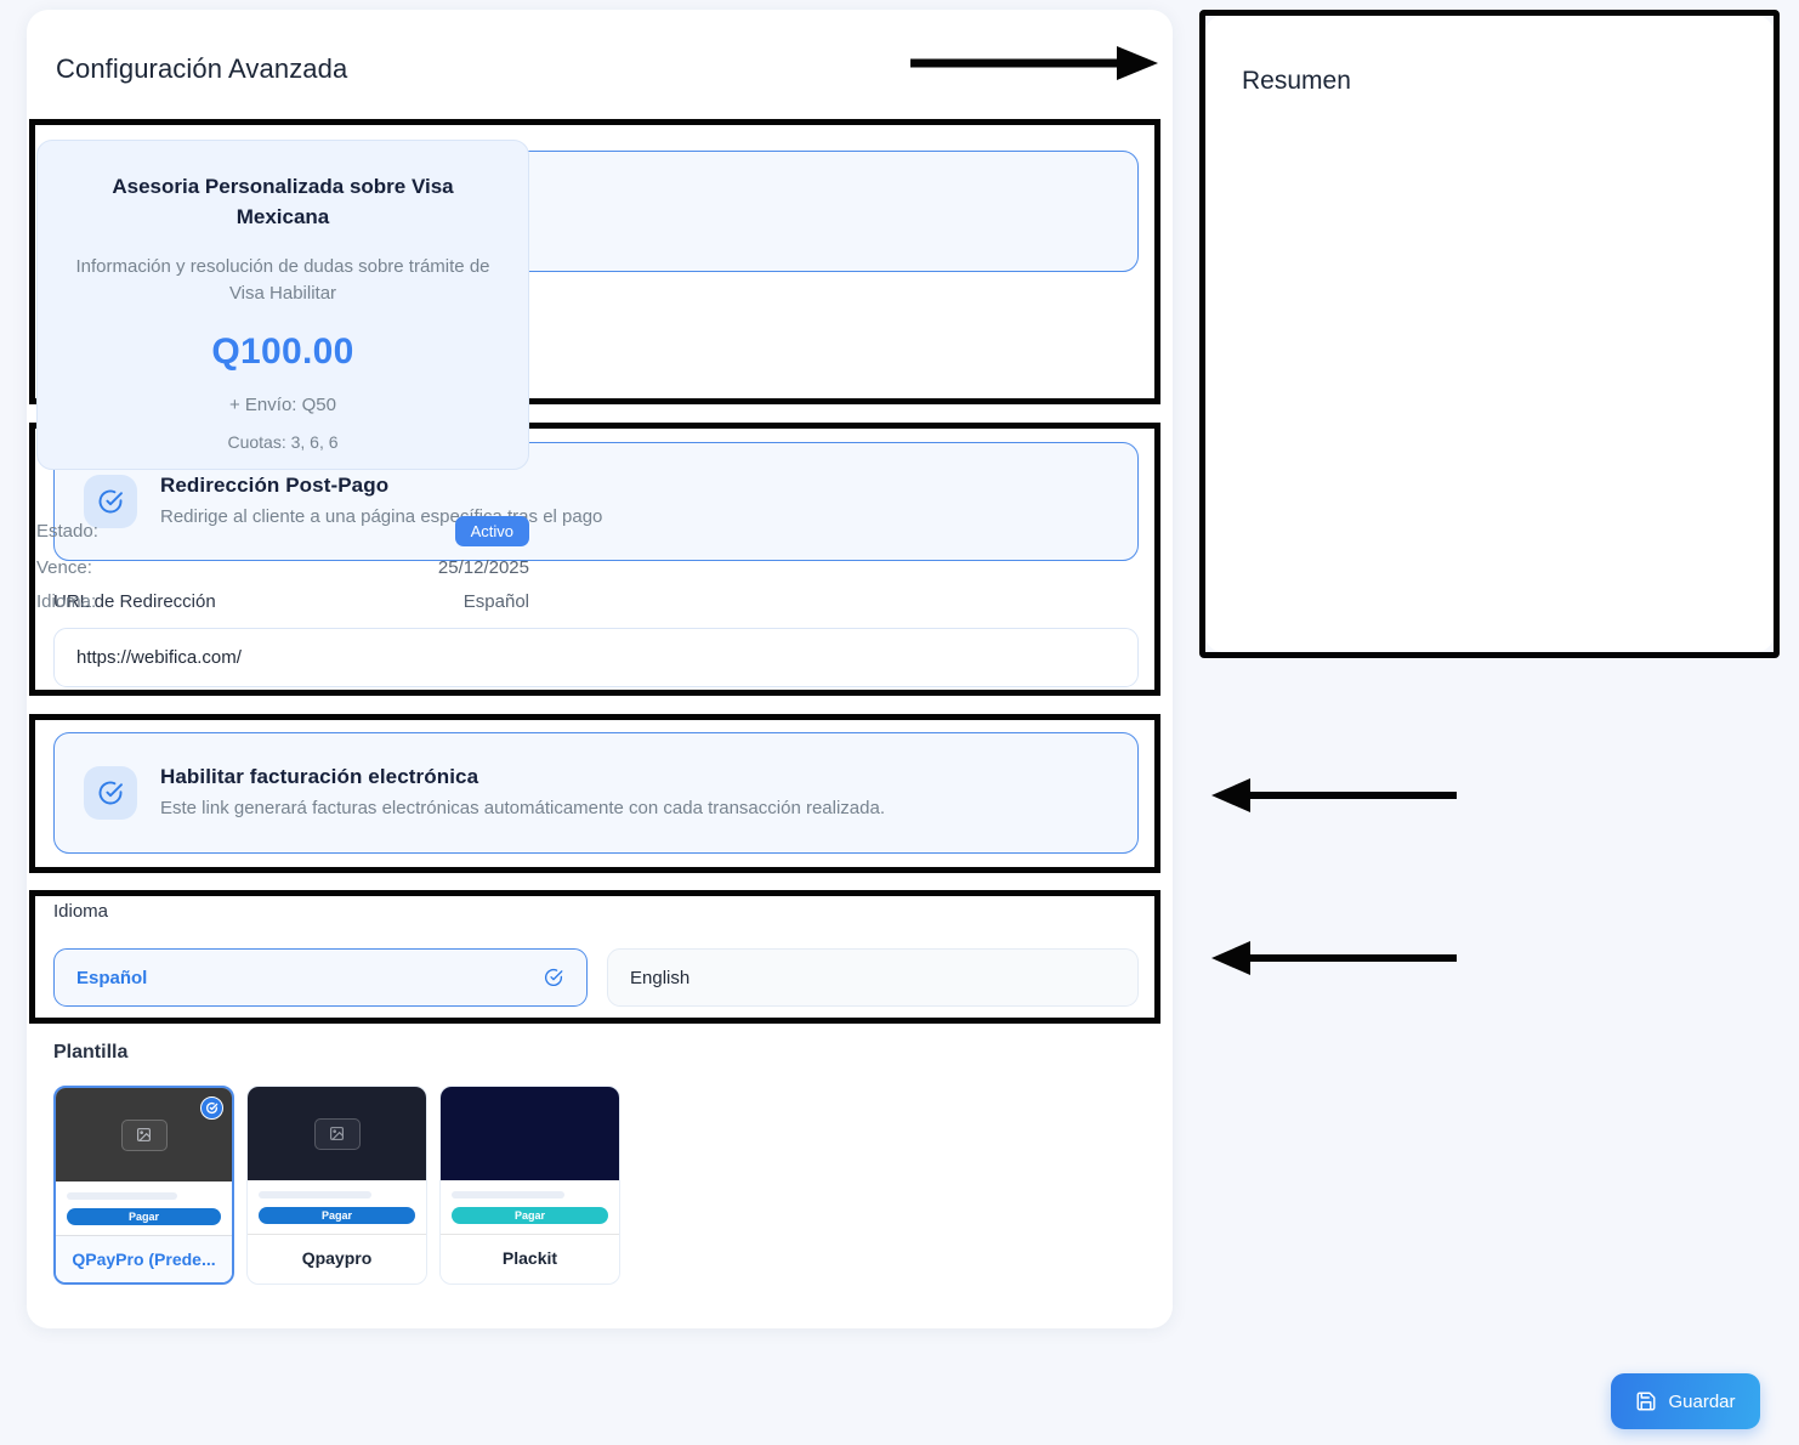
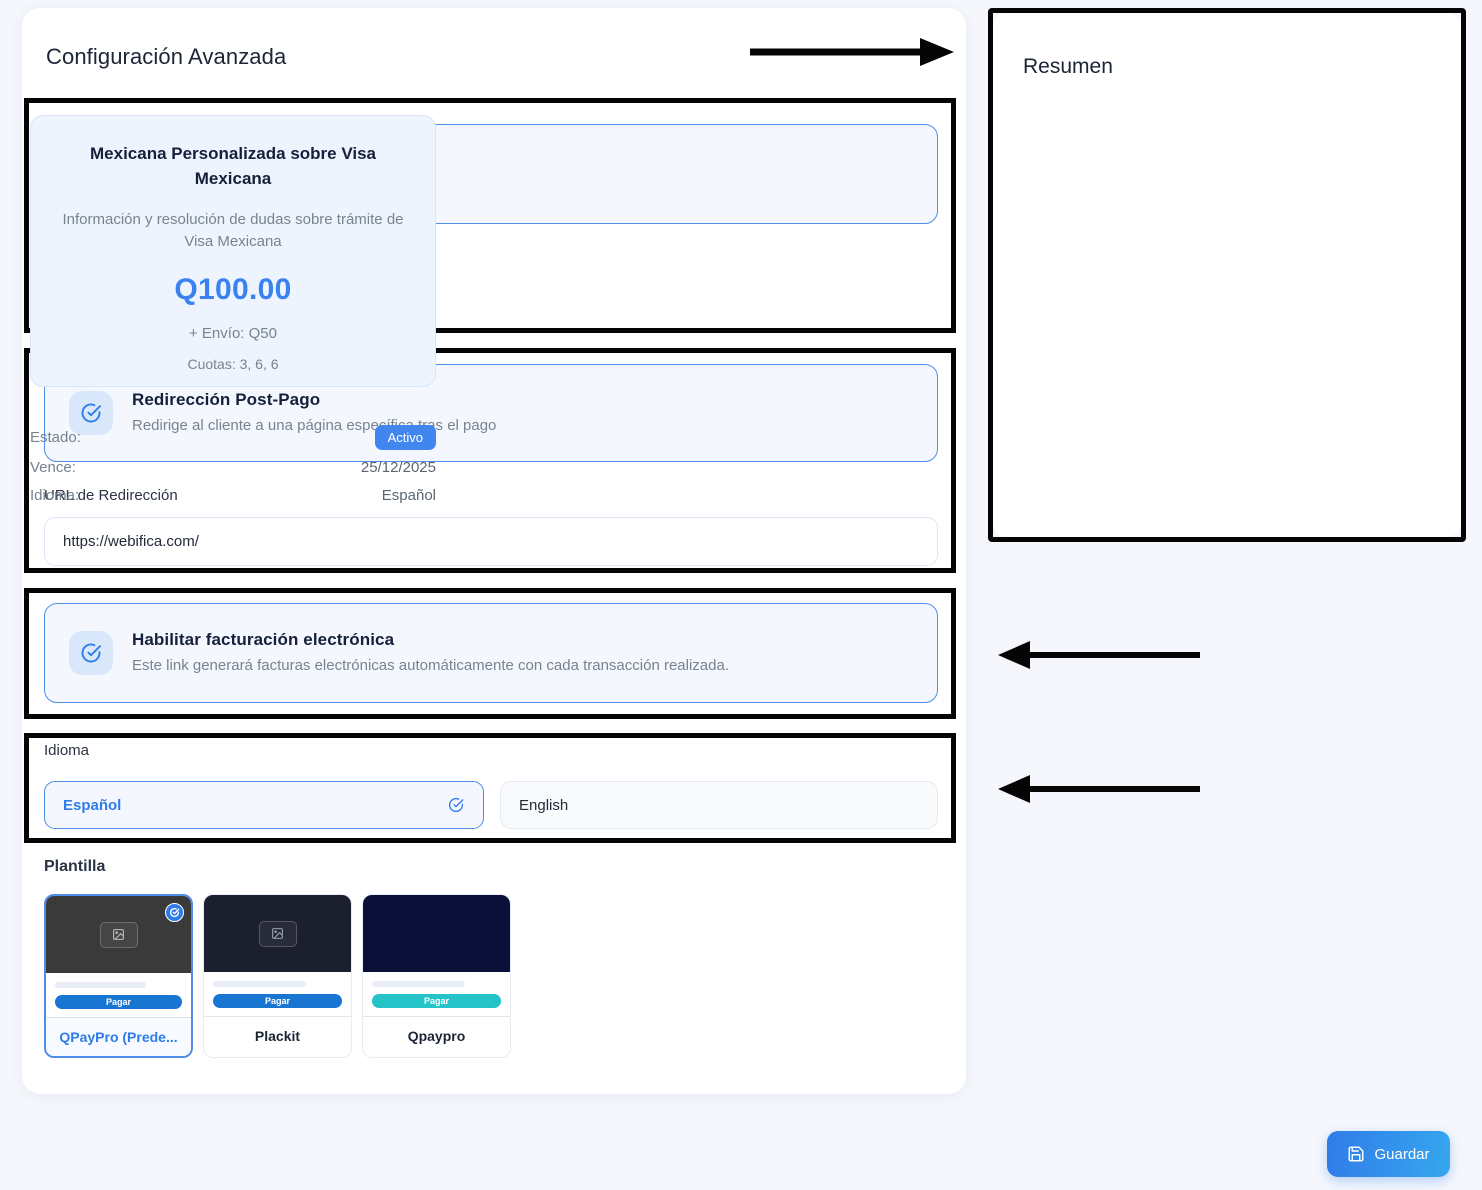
  Configuración Avanzada
  Redirección Post-Pago
  Redirige al cliente a una página espes el pago
  URL de Redirección
  https://webifica.com/
  Habilitar facturación electrónica
  Este link generará facturas electrónicas automáticamente con cada transacción realizada.
  Idioma
  Español
  English
  Plantilla
  Pagar
  QPayPro (Prede...
  Pagar
- Qpaypro
+ Plackit
  Pagar
- Plackit
+ Qpaypro
  Resumen
- Asesoria Personalizada sobre Visa Mexicana
+ Mexicana Personalizada sobre Visa Mexicana
- Información y resolución de dudas sobre trámite de Visa Habilitar
+ Información y resolución de dudas sobre trámite de Visa Mexicana
  Q100.00
  + Envío: Q50
  Cuotas: 3, 6, 6
  Estado:
  Activo
  Vence:
  25/12/2025
  Idioma:
  Español
  Guardar
